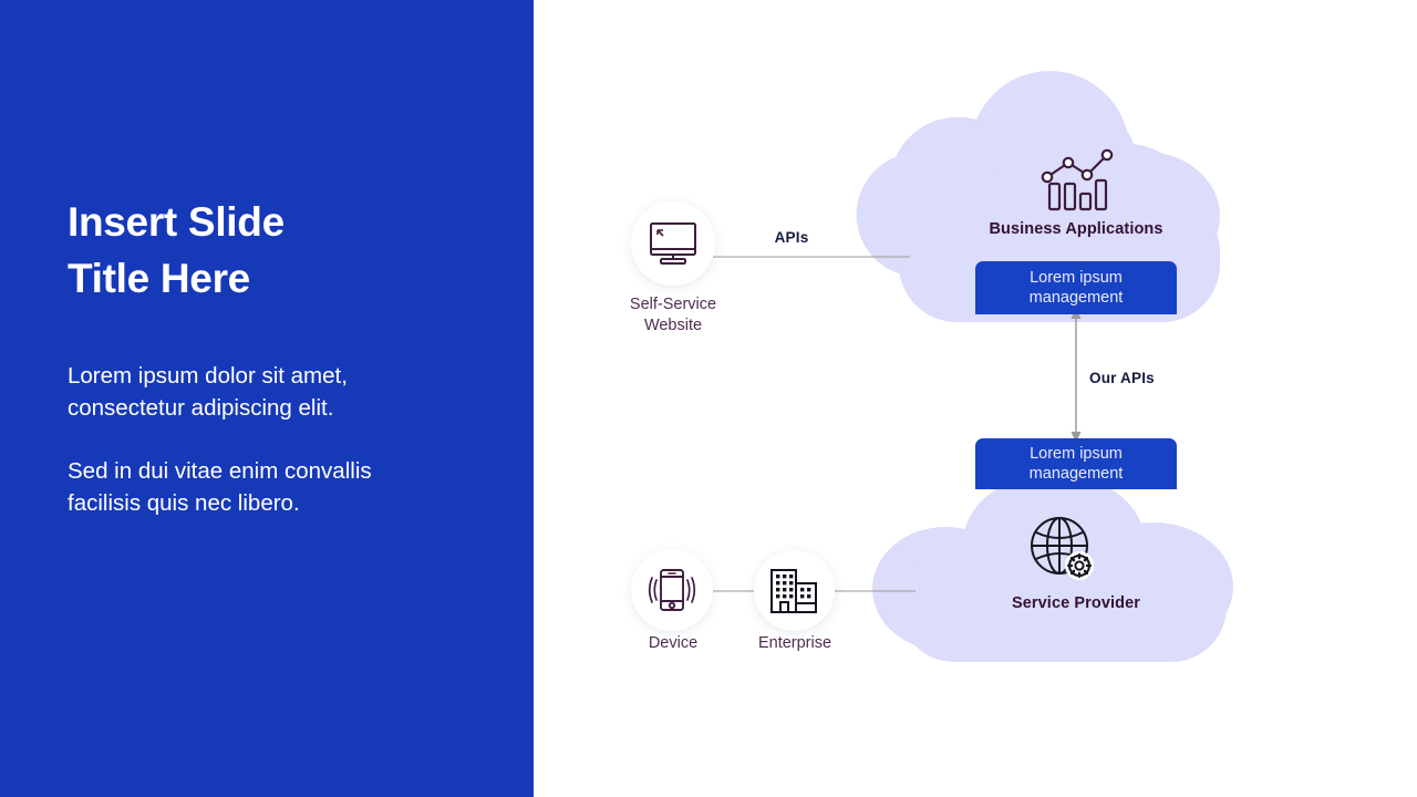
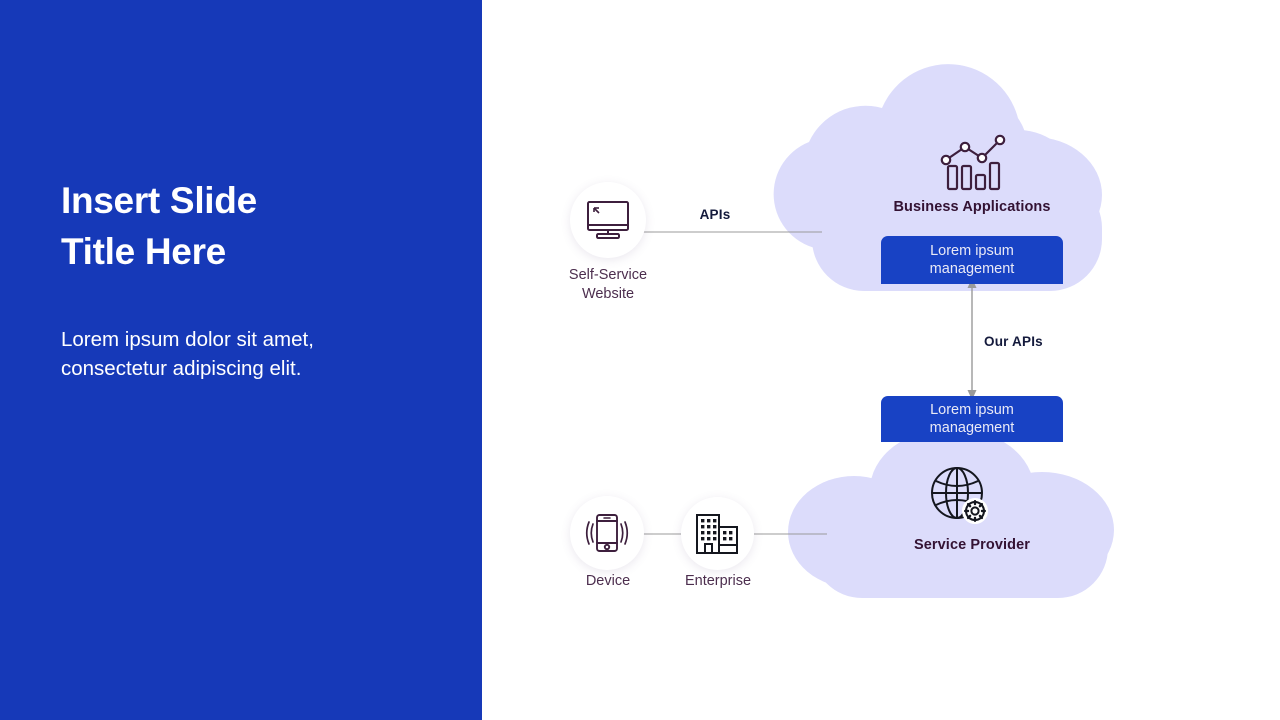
  Insert Slide
  Title Here
  Lorem ipsum dolor sit amet,
  consectetur adipiscing elit.
- Sed in dui vitae enim convallis
- facilisis quis nec libero.
  Self-Service
  Website
  Device
  Enterprise
  Business Applications
  Service Provider
  Lorem ipsum
  management
  Lorem ipsum
  management
  APIs
  Our APIs
